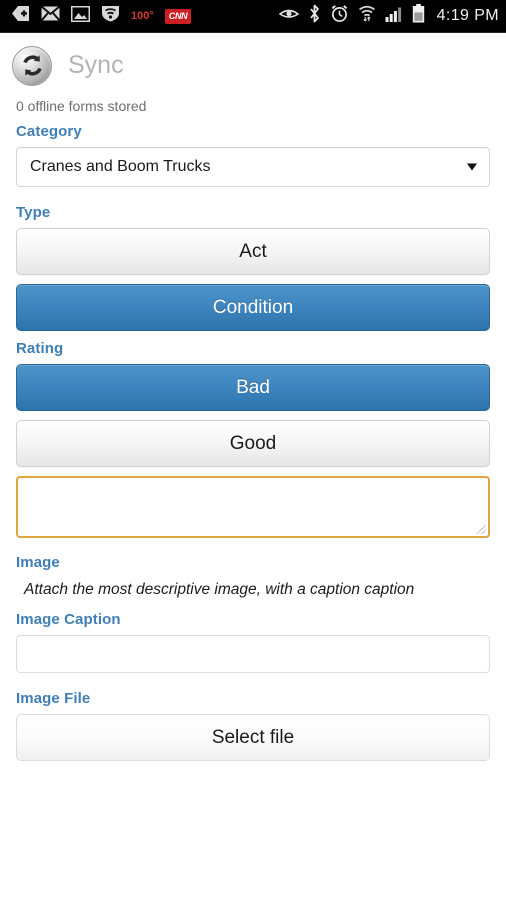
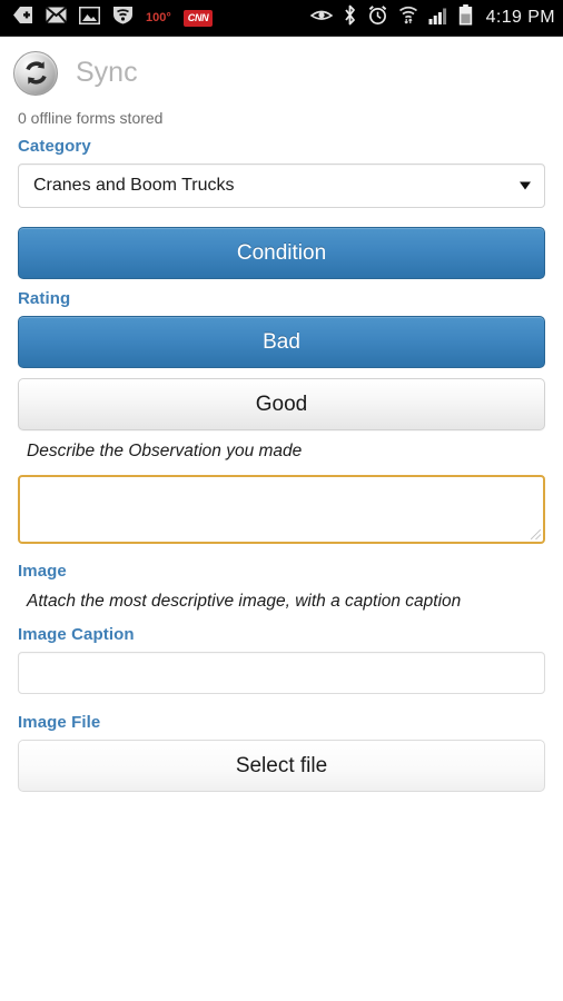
  100°
  CNN
  4:19 PM
  Sync
  0 offline forms stored
  Category
  Cranes and Boom Trucks
- Type
- Act
  Condition
  Rating
  Bad
  Good
+ Describe the Observation you made
  Image
  Attach the most descriptive image, with a caption caption
  Image Caption
  Image File
  Select file
